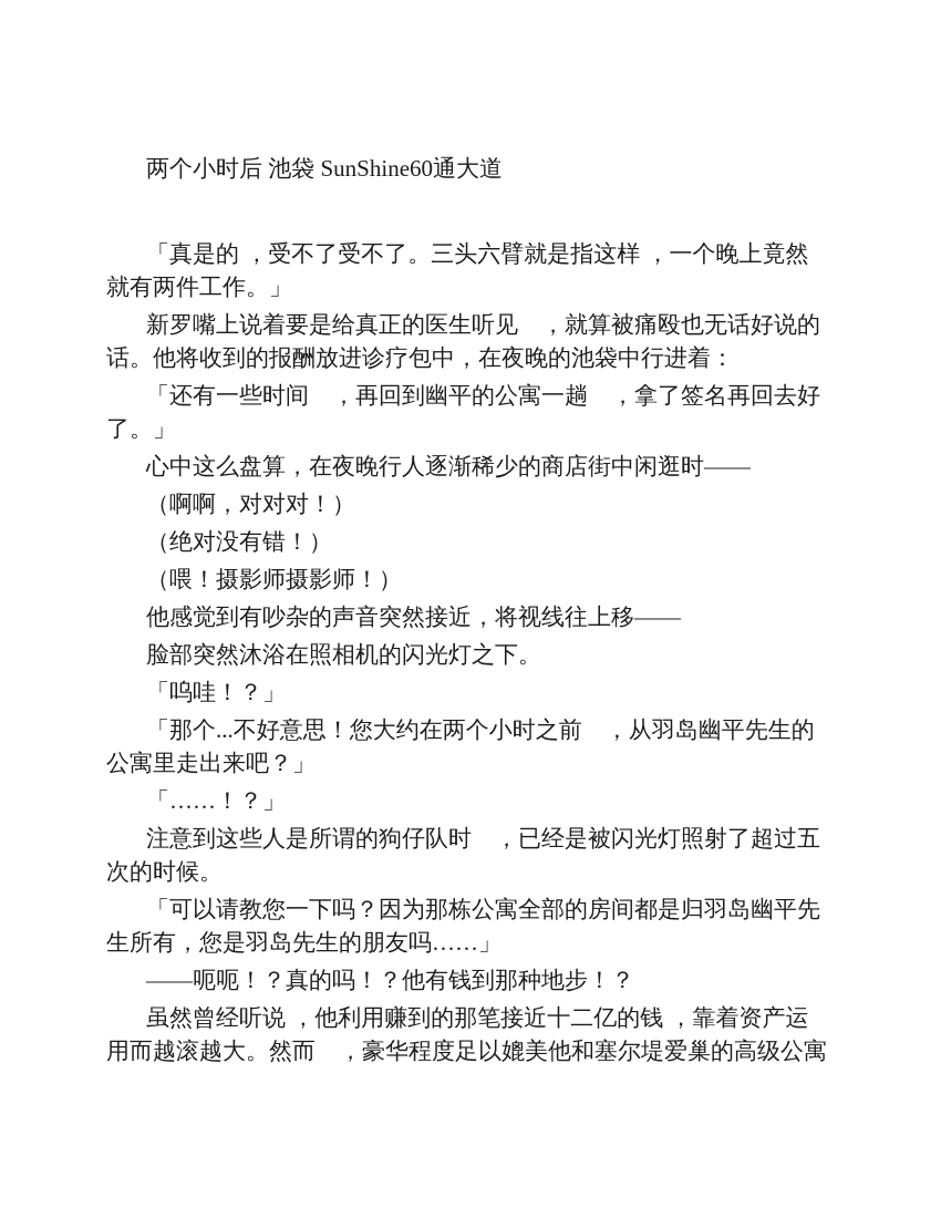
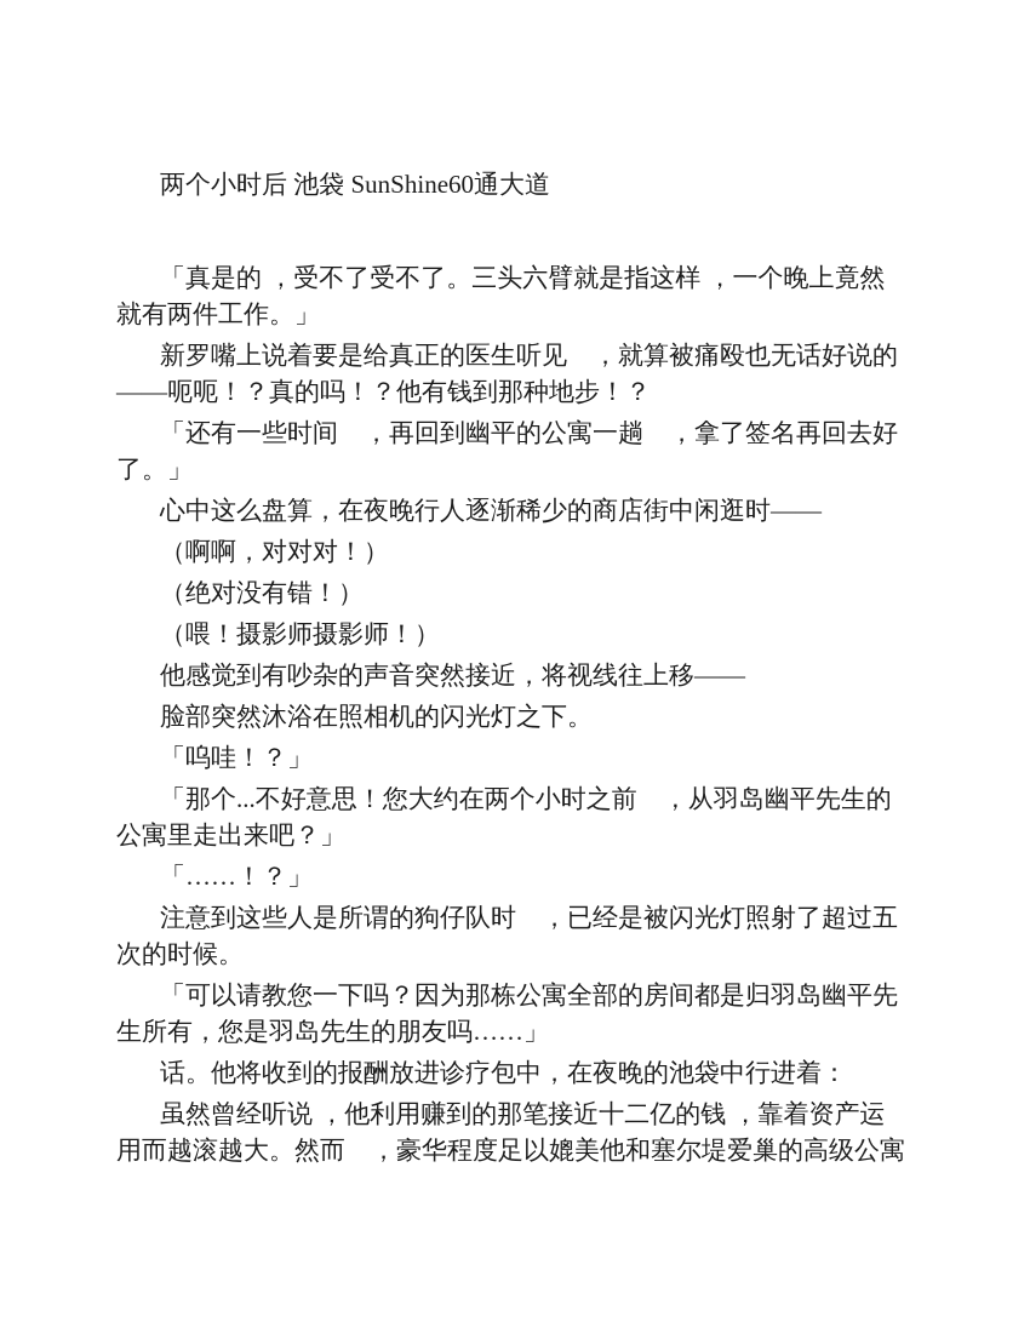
  两个小时后 池袋 SunShine60通大道
  「真是的 ，受不了受不了。三头六臂就是指这样 ，一个晚上竟然
  就有两件工作。」
  新罗嘴上说着要是给真正的医生听见 ，就算被痛殴也无话好说的
- 话。他将收到的报酬放进诊疗包中，在夜晚的池袋中行进着：
+ ——呃呃！？真的吗！？他有钱到那种地步！？
  「还有一些时间 ，再回到幽平的公寓一趟 ，拿了签名再回去好
  了。」
  心中这么盘算，在夜晚行人逐渐稀少的商店街中闲逛时——
  （啊啊，对对对！）
  （绝对没有错！）
  （喂！摄影师摄影师！）
  他感觉到有吵杂的声音突然接近，将视线往上移——
  脸部突然沐浴在照相机的闪光灯之下。
  「呜哇！？」
  「那个...不好意思！您大约在两个小时之前 ，从羽岛幽平先生的
  公寓里走出来吧？」
  「……！？」
  注意到这些人是所谓的狗仔队时 ，已经是被闪光灯照射了超过五
  次的时候。
  「可以请教您一下吗？因为那栋公寓全部的房间都是归羽岛幽平先
  生所有，您是羽岛先生的朋友吗……」
- ——呃呃！？真的吗！？他有钱到那种地步！？
+ 话。他将收到的报酬放进诊疗包中，在夜晚的池袋中行进着：
  虽然曾经听说 ，他利用赚到的那笔接近十二亿的钱 ，靠着资产运
  用而越滚越大。然而 ，豪华程度足以媲美他和塞尔堤爱巢的高级公寓
